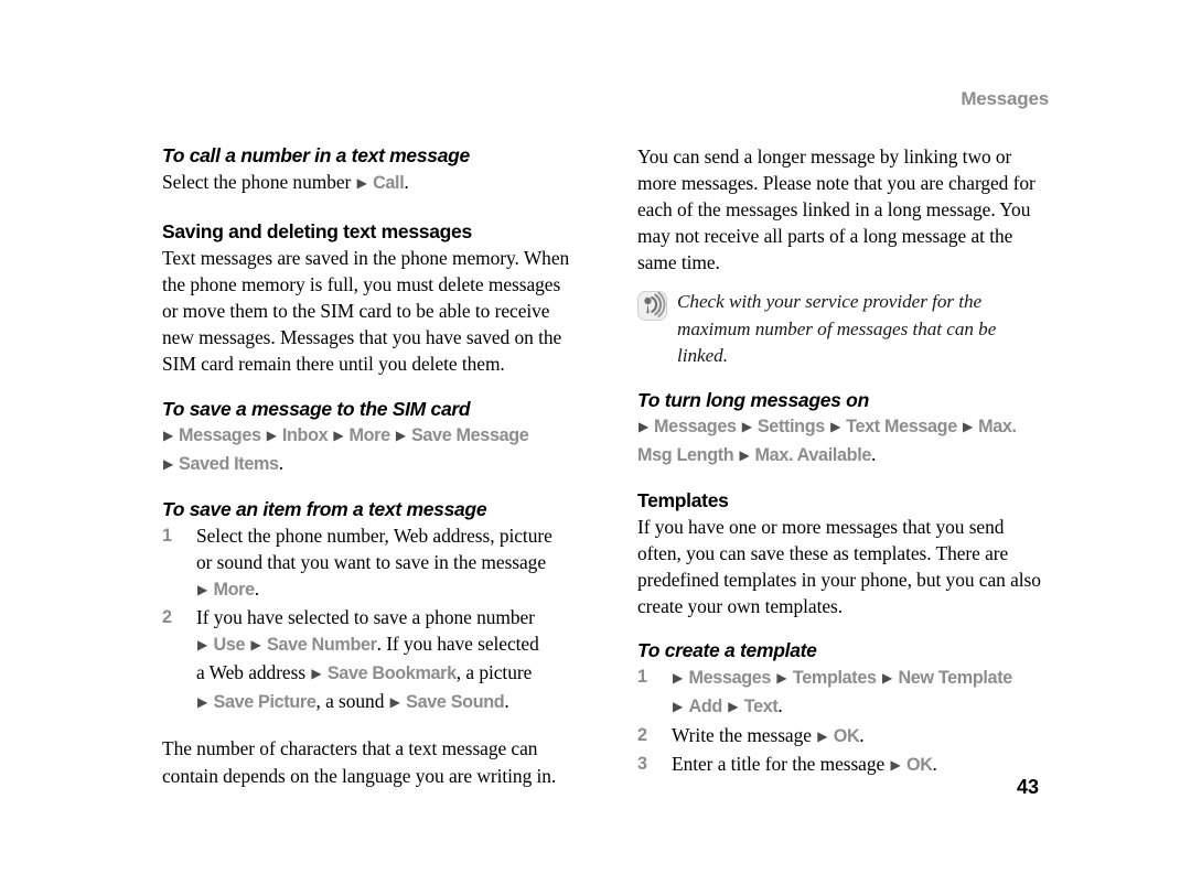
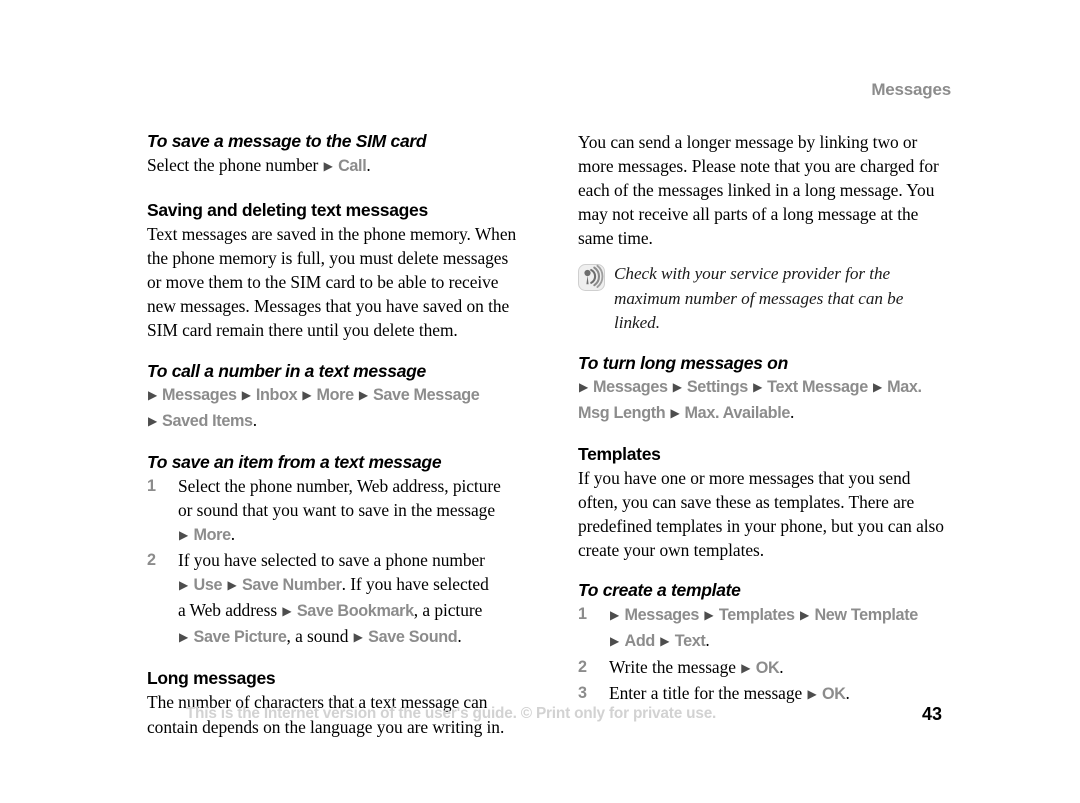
  Messages
- To call a number in a text message
+ To save a message to the SIM card
  Select the phone number ▶ Call.
  Saving and deleting text messages
  Text messages are saved in the phone memory. When the phone memory is full, you must delete messages or move them to the SIM card to be able to receive new messages. Messages that you have saved on the SIM card remain there until you delete them.
- To save a message to the SIM card
+ To call a number in a text message
  ▶ Messages ▶ Inbox ▶ More ▶ Save Message
  ▶ Saved Items.
  To save an item from a text message
  1
  Select the phone number, Web address, picture or sound that you want to save in the message
  ▶ More.
  2
  If you have selected to save a phone number
  ▶ Use ▶ Save Number. If you have selected
  a Web address ▶ Save Bookmark, a picture
  ▶ Save Picture, a sound ▶ Save Sound.
+ Long messages
  The number of characters that a text message can contain depends on the language you are writing in.
  You can send a longer message by linking two or more messages. Please note that you are charged for each of the messages linked in a long message. You may not receive all parts of a long message at the same time.
  Check with your service provider for the maximum number of messages that can be linked.
  To turn long messages on
  ▶ Messages ▶ Settings ▶ Text Message ▶ Max. Msg Length ▶ Max. Available.
  Templates
  If you have one or more messages that you send often, you can save these as templates. There are predefined templates in your phone, but you can also create your own templates.
  To create a template
  1
  ▶ Messages ▶ Templates ▶ New Template
  ▶ Add ▶ Text.
  2
  Write the message ▶ OK.
  3
  Enter a title for the message ▶ OK.
+ This is the Internet version of the user's guide. © Print only for private use.
  43
